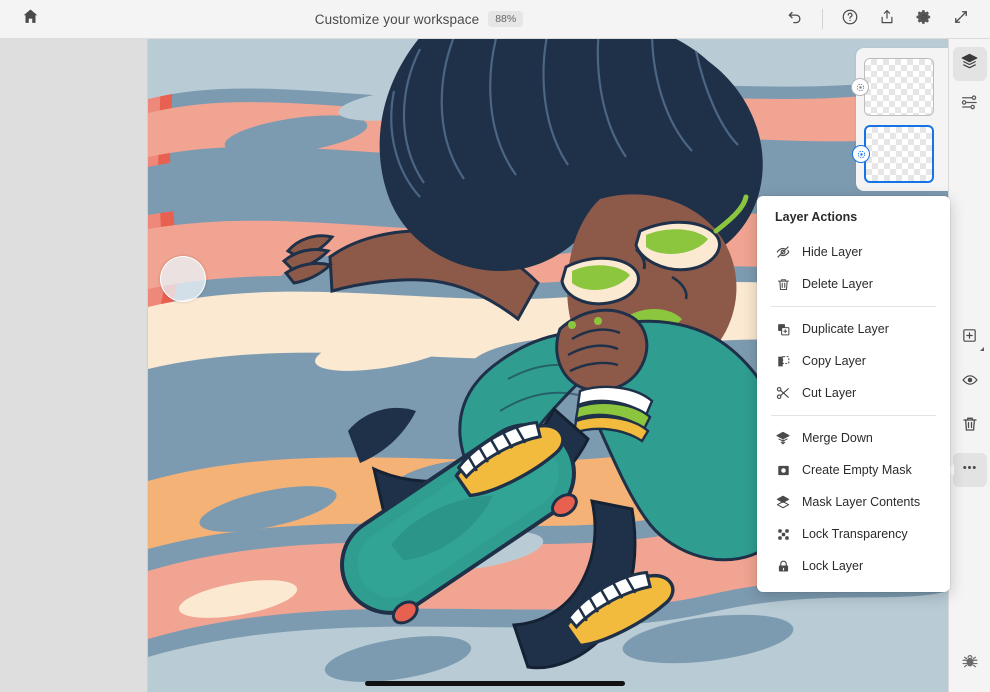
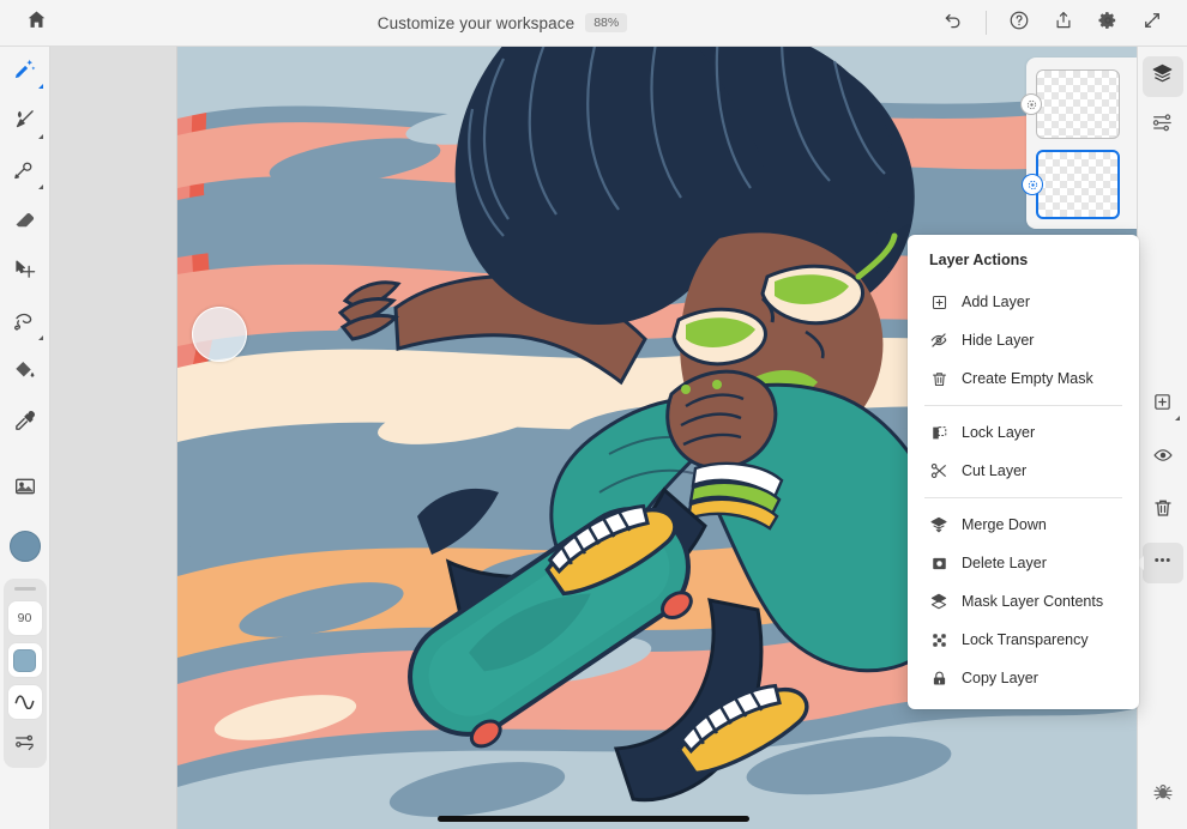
  Customize your workspace
  88%
+ 90
  Layer Actions
+ Add Layer
  Hide Layer
- Delete Layer
+ Create Empty Mask
- Duplicate Layer
- Copy Layer
+ Lock Layer
  Cut Layer
  Merge Down
- Create Empty Mask
+ Delete Layer
  Mask Layer Contents
  Lock Transparency
- Lock Layer
+ Copy Layer
